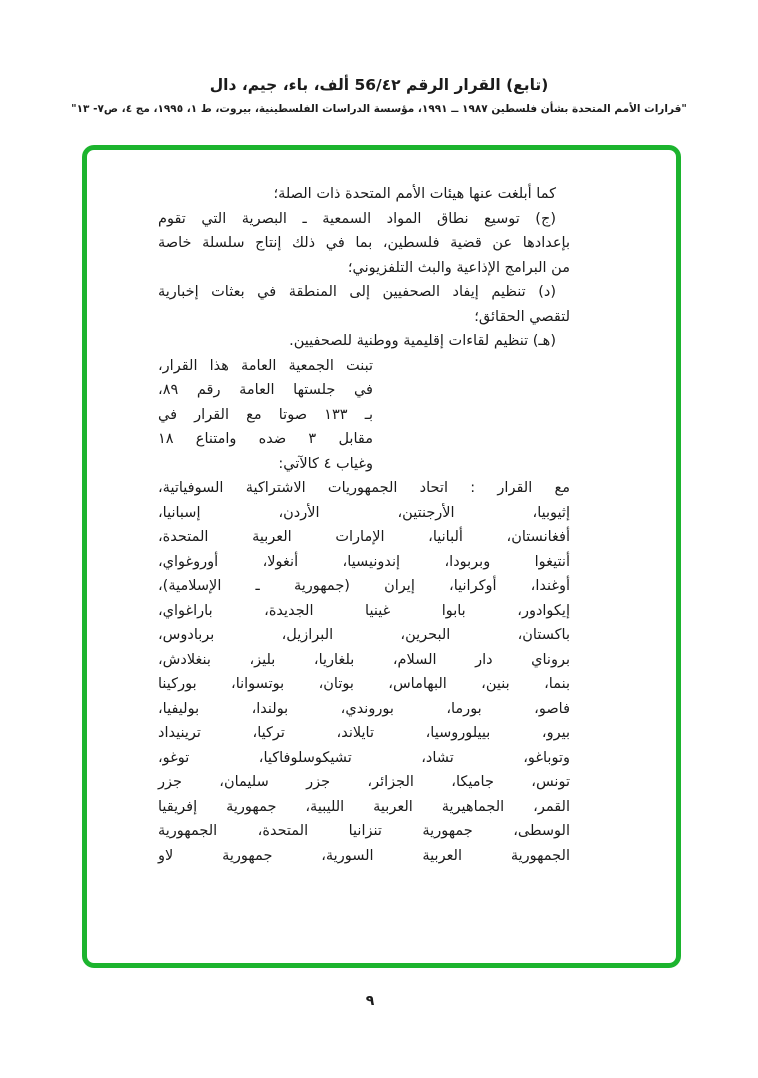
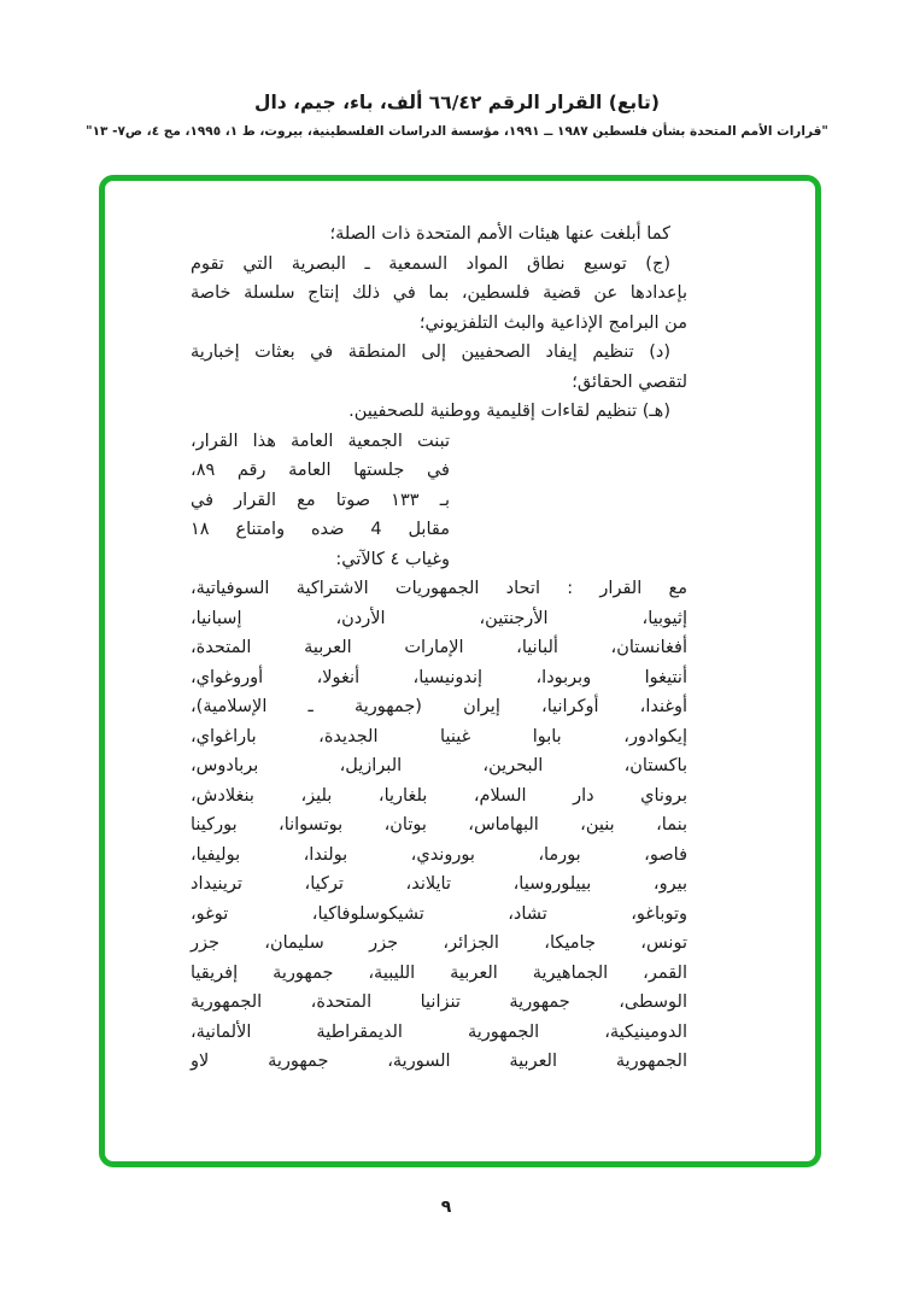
- (تابع) القرار الرقم 56/٤٢ ألف، باء، جيم، دال
+ (تابع) القرار الرقم ٦٦/٤٢ ألف، باء، جيم، دال
  "قرارات الأمم المتحدة بشأن فلسطين ١٩٨٧ ــ ١٩٩١، مؤسسة الدراسات الفلسطينية، بيروت، ط ١، ١٩٩٥، مج ٤، ص٧- ١٣"
  كما أبلغت عنها هيئات الأمم المتحدة ذات الصلة؛
  (ج) توسيع نطاق المواد السمعية ـ البصرية التي تقوم
  بإعدادها عن قضية فلسطين، بما في ذلك إنتاج سلسلة خاصة
  من البرامج الإذاعية والبث التلفزيوني؛
  (د) تنظيم إيفاد الصحفيين إلى المنطقة في بعثات إخبارية
  لتقصي الحقائق؛
  (هـ) تنظيم لقاءات إقليمية ووطنية للصحفيين.
  تبنت الجمعية العامة هذا القرار،
  في جلستها العامة رقم ٨٩،
  بـ ١٣٣ صوتا مع القرار في
- مقابل ٣ ضده وامتناع ١٨
+ مقابل 4 ضده وامتناع ١٨
  وغياب ٤ كالآتي:
  مع القرار : اتحاد الجمهوريات الاشتراكية السوفياتية،
  إثيوبيا، الأرجنتين، الأردن، إسبانيا،
  أفغانستان، ألبانيا، الإمارات العربية المتحدة،
  أنتيغوا وبربودا، إندونيسيا، أنغولا، أوروغواي،
  أوغندا، أوكرانيا، إيران (جمهورية ـ الإسلامية)،
  إيكوادور، بابوا غينيا الجديدة، باراغواي،
  باكستان، البحرين، البرازيل، بربادوس،
  بروناي دار السلام، بلغاريا، بليز، بنغلادش،
  بنما، بنين، البهاماس، بوتان، بوتسوانا، بوركينا
  فاصو، بورما، بوروندي، بولندا، بوليفيا،
  بيرو، بييلوروسيا، تايلاند، تركيا، ترينيداد
  وتوباغو، تشاد، تشيكوسلوفاكيا، توغو،
  تونس، جاميكا، الجزائر، جزر سليمان، جزر
  القمر، الجماهيرية العربية الليبية، جمهورية إفريقيا
  الوسطى، جمهورية تنزانيا المتحدة، الجمهورية
+ الدومينيكية، الجمهورية الديمقراطية الألمانية،
  الجمهورية العربية السورية، جمهورية لاو
  ٩
